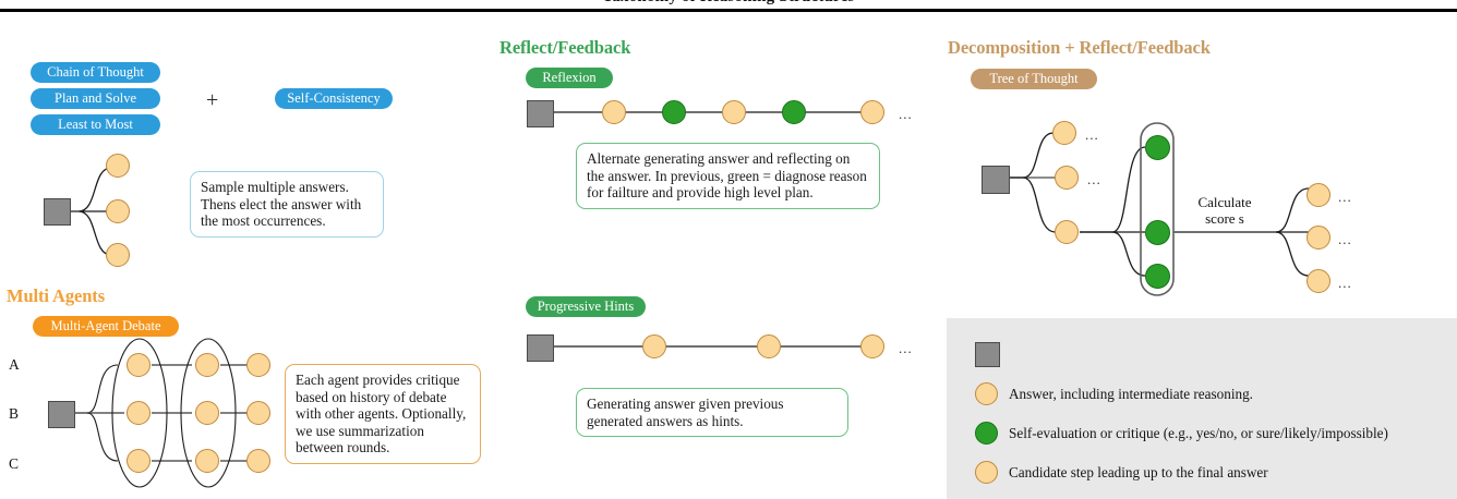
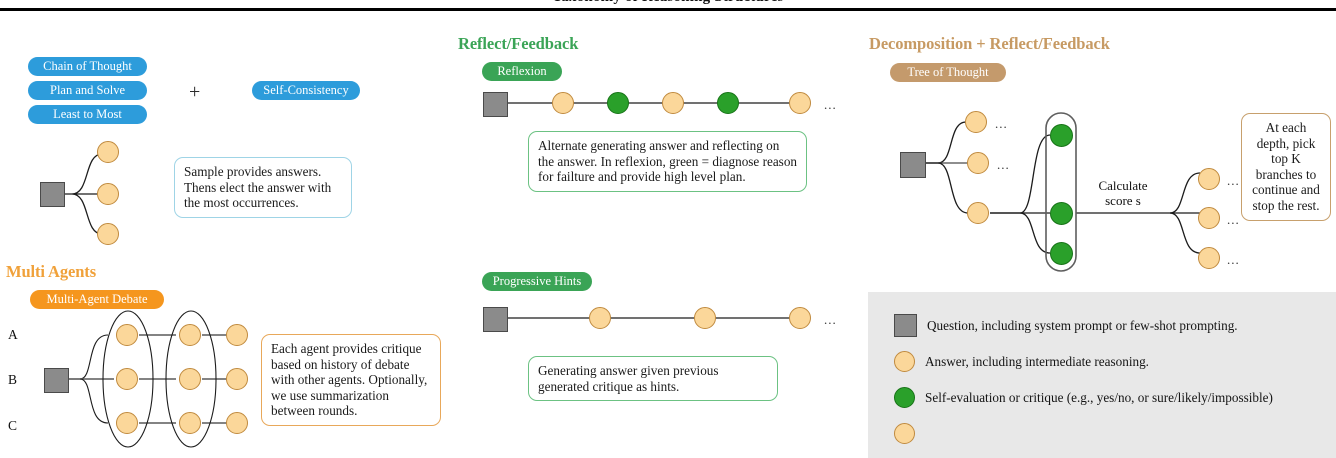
  Chain of Thought
  Plan and Solve
  Least to Most
  +
  Self-Consistency
- Sample multiple answers. Thens elect the answer with the most occurrences.
+ Sample provides answers. Thens elect the answer with the most occurrences.
  Multi Agents
  Multi-Agent Debate
  A
  B
  C
  Each agent provides critique based on history of debate with other agents. Optionally, we use summarization between rounds.
  Reflect/Feedback
  Reflexion
  ...
- Alternate generating answer and reflecting on the answer. In previous, green = diagnose reason for failture and provide high level plan.
+ Alternate generating answer and reflecting on the answer. In reflexion, green = diagnose reason for failture and provide high level plan.
  Progressive Hints
  ...
- Generating answer given previous generated answers as hints.
+ Generating answer given previous generated critique as hints.
  Decomposition + Reflect/Feedback
  Tree of Thought
  ...
  ...
  Calculate score s
  ...
  ...
  ...
+ At each depth, pick top K branches to continue and stop the rest.
+ Question, including system prompt or few-shot prompting.
  Answer, including intermediate reasoning.
  Self-evaluation or critique (e.g., yes/no, or sure/likely/impossible)
- Candidate step leading up to the final answer
